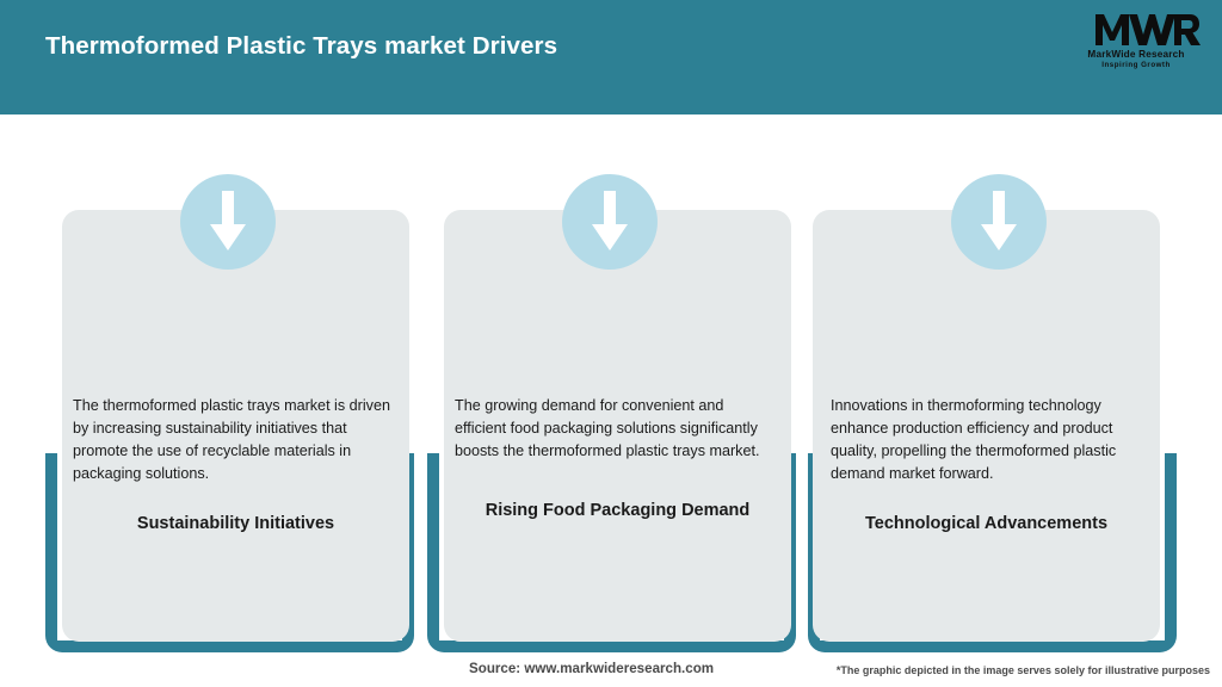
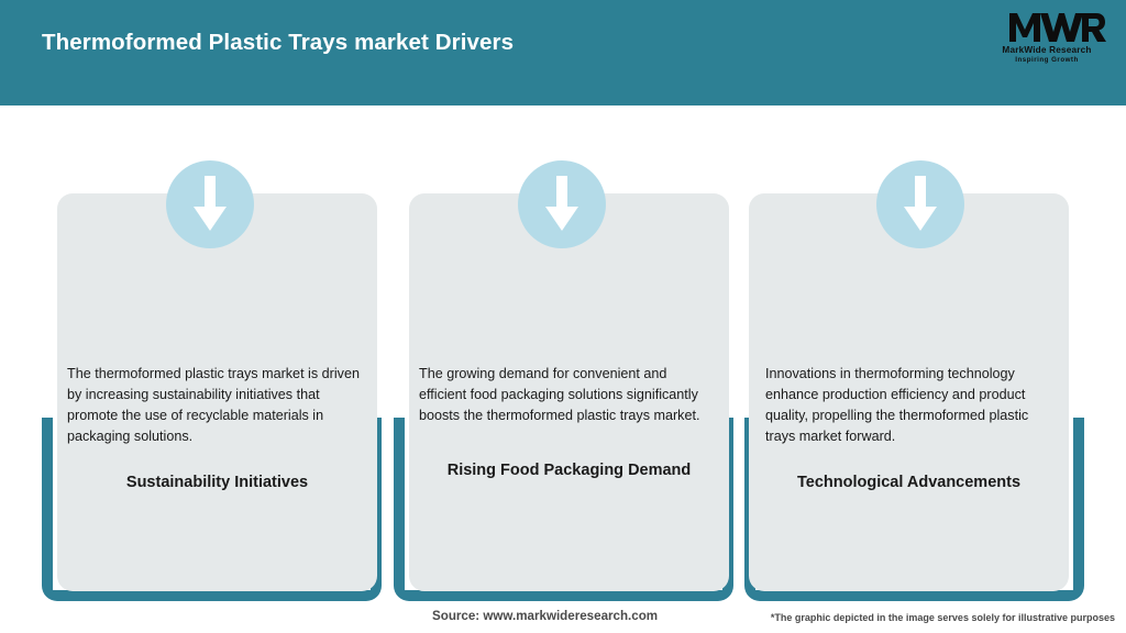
  Thermoformed Plastic Trays market Drivers
  MarkWide Research
  Sustainability Initiatives
  The thermoformed plastic trays market is driven by increasing sustainability initiatives that promote the use of recyclable materials in packaging solutions.
  Rising Food Packaging Demand
  The growing demand for convenient and efficient food packaging solutions significantly boosts the thermoformed plastic trays market.
  Technological Advancements
- Innovations in thermoforming technology enhance production efficiency and product quality, propelling the thermoformed plastic demand market forward.
+ Innovations in thermoforming technology enhance production efficiency and product quality, propelling the thermoformed plastic trays market forward.
  Source: www.markwideresearch.com
  *The graphic depicted in the image serves solely for illustrative purposes
